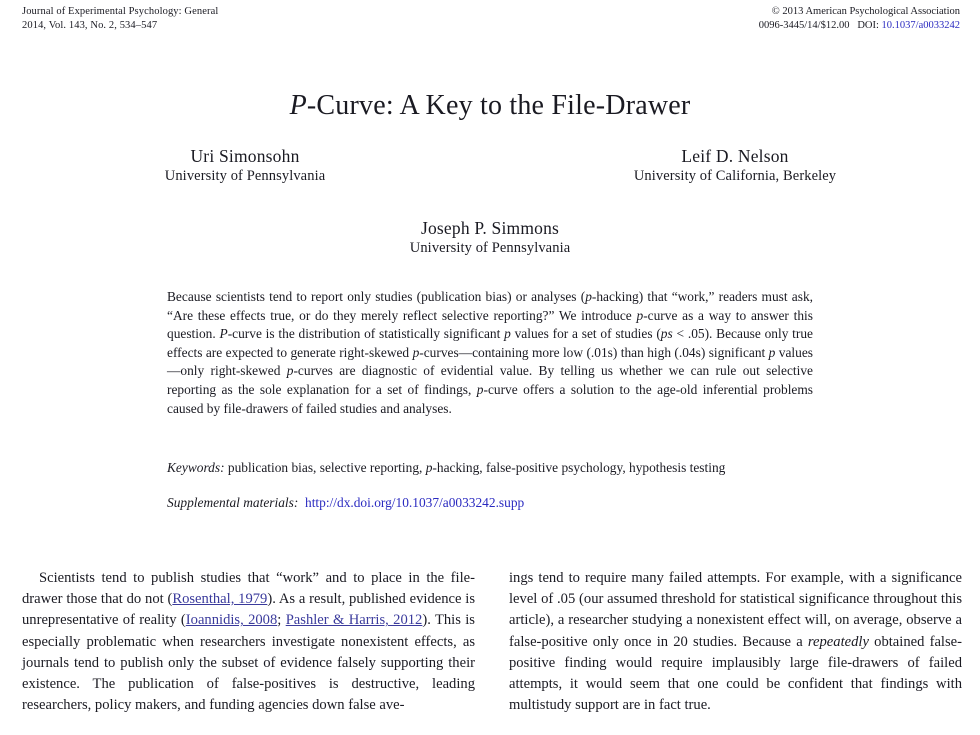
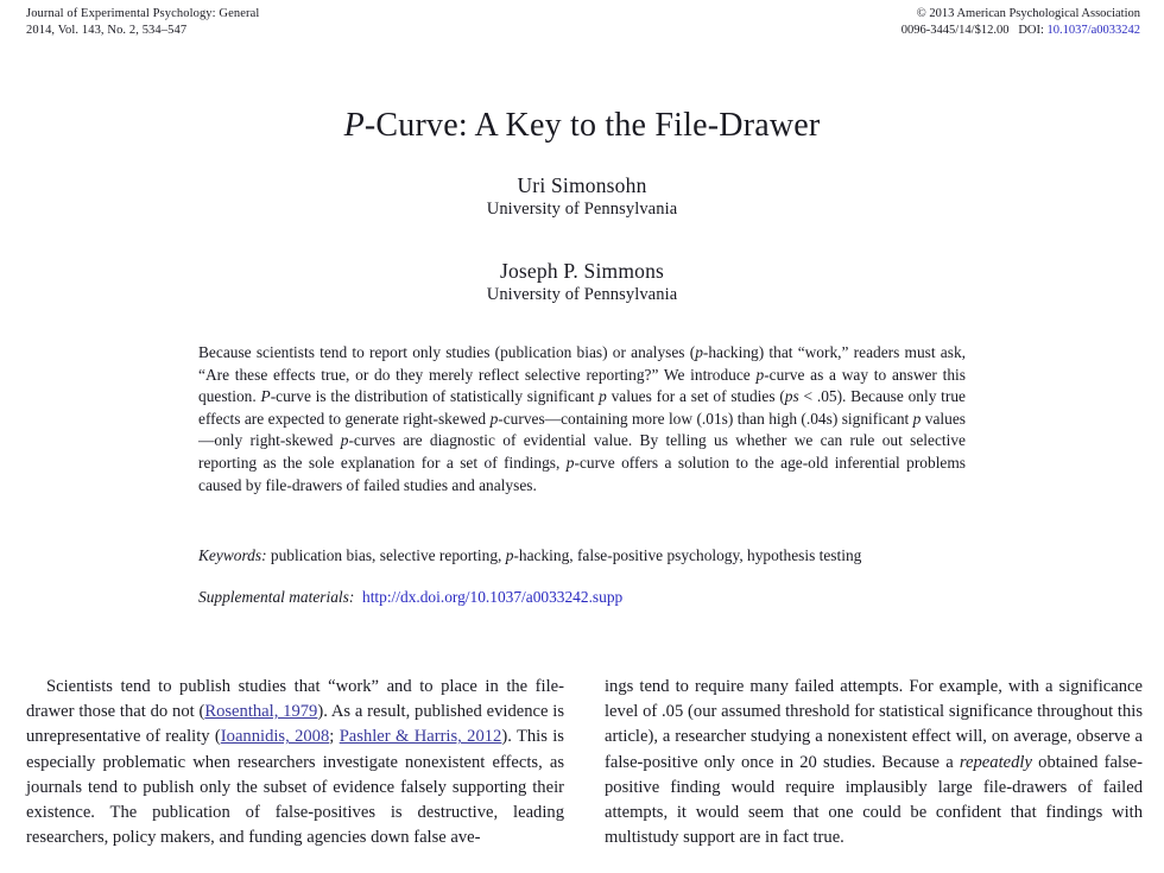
  Journal of Experimental Psychology: General
  2014, Vol. 143, No. 2, 534–547
  © 2013 American Psychological Association
  0096-3445/14/$12.00 DOI: 10.1037/a0033242
  P-Curve: A Key to the File-Drawer
  Uri Simonsohn
  University of Pennsylvania
- Leif D. Nelson
- University of California, Berkeley
  Joseph P. Simmons
  University of Pennsylvania
  Because scientists tend to report only studies (publication bias) or analyses (p-hacking) that “work,” readers must ask, “Are these effects true, or do they merely reflect selective reporting?” We introduce p-curve as a way to answer this question. P-curve is the distribution of statistically significant p values for a set of studies (ps < .05). Because only true effects are expected to generate right-skewed p-curves—containing more low (.01s) than high (.04s) significant p values—only right-skewed p-curves are diagnostic of evidential value. By telling us whether we can rule out selective reporting as the sole explanation for a set of findings, p-curve offers a solution to the age-old inferential problems caused by file-drawers of failed studies and analyses.
  Keywords: publication bias, selective reporting, p-hacking, false-positive psychology, hypothesis testing
  Supplemental materials: http://dx.doi.org/10.1037/a0033242.supp
  Scientists tend to publish studies that “work” and to place in the file-drawer those that do not (Rosenthal, 1979). As a result, published evidence is unrepresentative of reality (Ioannidis, 2008; Pashler & Harris, 2012). This is especially problematic when researchers investigate nonexistent effects, as journals tend to publish only the subset of evidence falsely supporting their existence. The publication of false-positives is destructive, leading researchers, policy makers, and funding agencies down false ave-
  ings tend to require many failed attempts. For example, with a significance level of .05 (our assumed threshold for statistical significance throughout this article), a researcher studying a nonexistent effect will, on average, observe a false-positive only once in 20 studies. Because a repeatedly obtained false-positive finding would require implausibly large file-drawers of failed attempts, it would seem that one could be confident that findings with multistudy support are in fact true.
